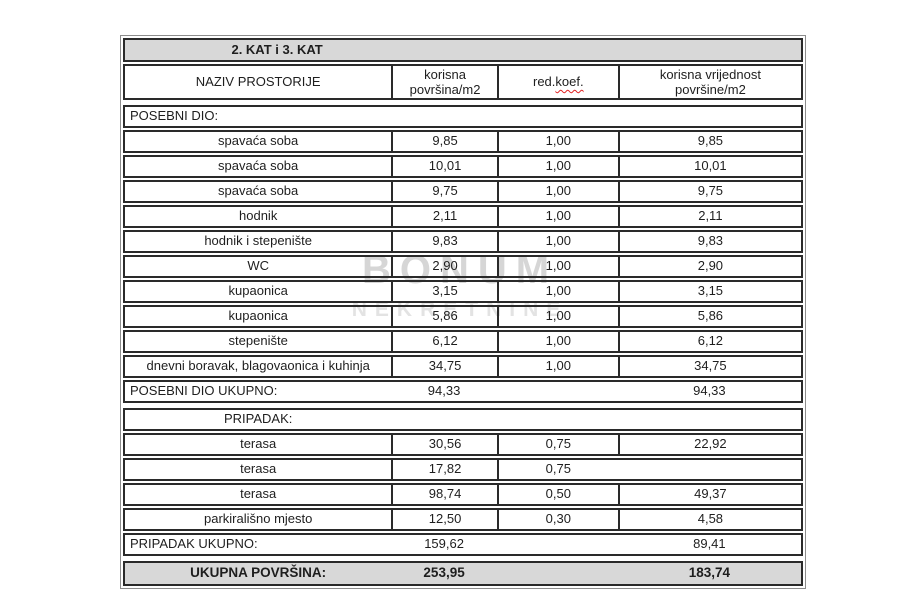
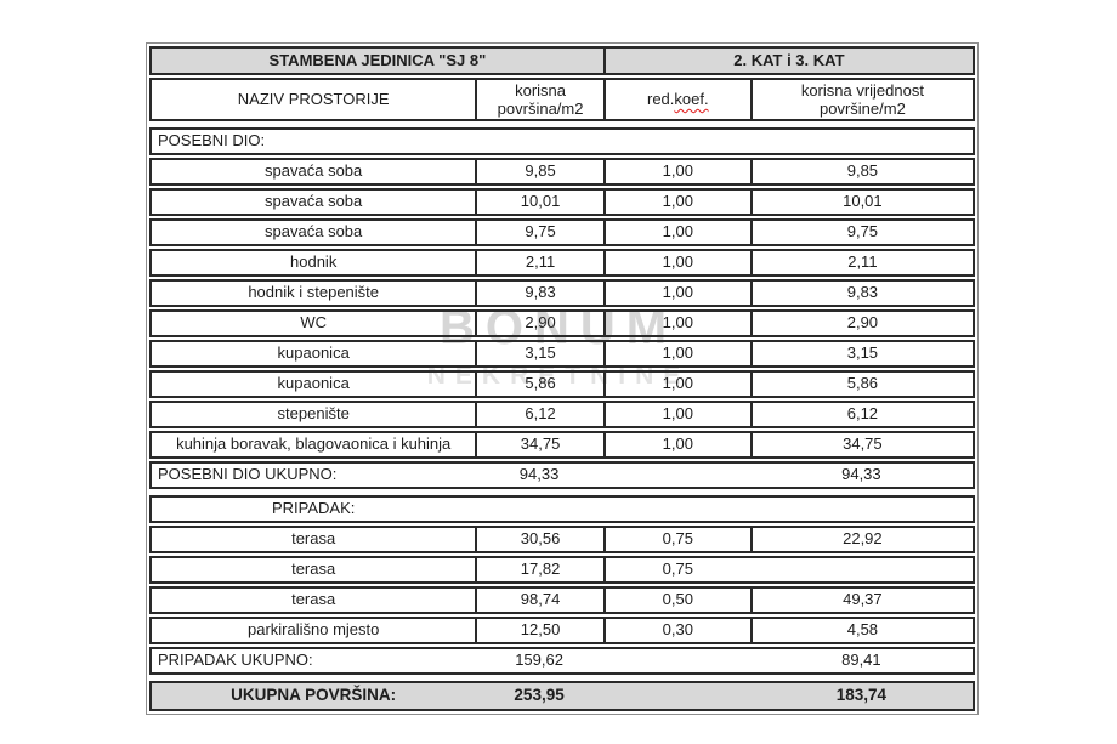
  BONUM
  NEKRETNINE
+ STAMBENA JEDINICA "SJ 8"
  2. KAT i 3. KAT
  NAZIV PROSTORIJE
  korisna
  površina/m2
  red.
  koef.
  korisna vrijednost
  površine/m2
  POSEBNI DIO:
  spavaća soba
  9,85
  1,00
  9,85
  spavaća soba
  10,01
  1,00
  10,01
  spavaća soba
  9,75
  1,00
  9,75
  hodnik
  2,11
  1,00
  2,11
  hodnik i stepenište
  9,83
  1,00
  9,83
  WC
  2,90
  1,00
  2,90
  kupaonica
  3,15
  1,00
  3,15
  kupaonica
  5,86
  1,00
  5,86
  stepenište
  6,12
  1,00
  6,12
- dnevni boravak, blagovaonica i kuhinja
+ kuhinja boravak, blagovaonica i kuhinja
  34,75
  1,00
  34,75
  POSEBNI DIO UKUPNO:
  94,33
  94,33
  PRIPADAK:
  terasa
  30,56
  0,75
  22,92
  terasa
  17,82
  0,75
  terasa
  98,74
  0,50
  49,37
  parkirališno mjesto
  12,50
  0,30
  4,58
  PRIPADAK UKUPNO:
  159,62
  89,41
  UKUPNA POVRŠINA:
  253,95
  183,74
